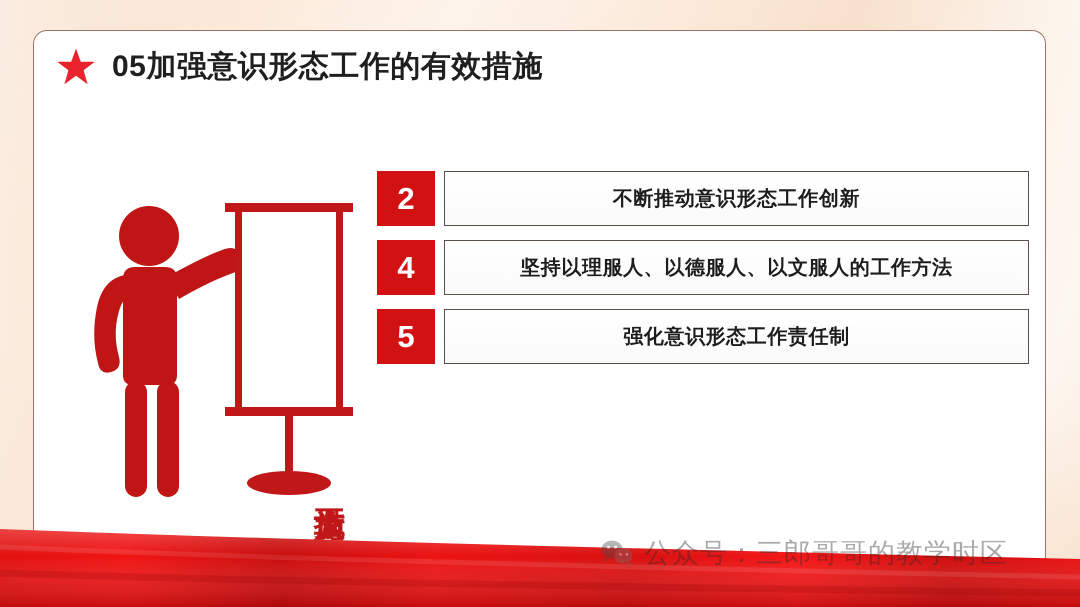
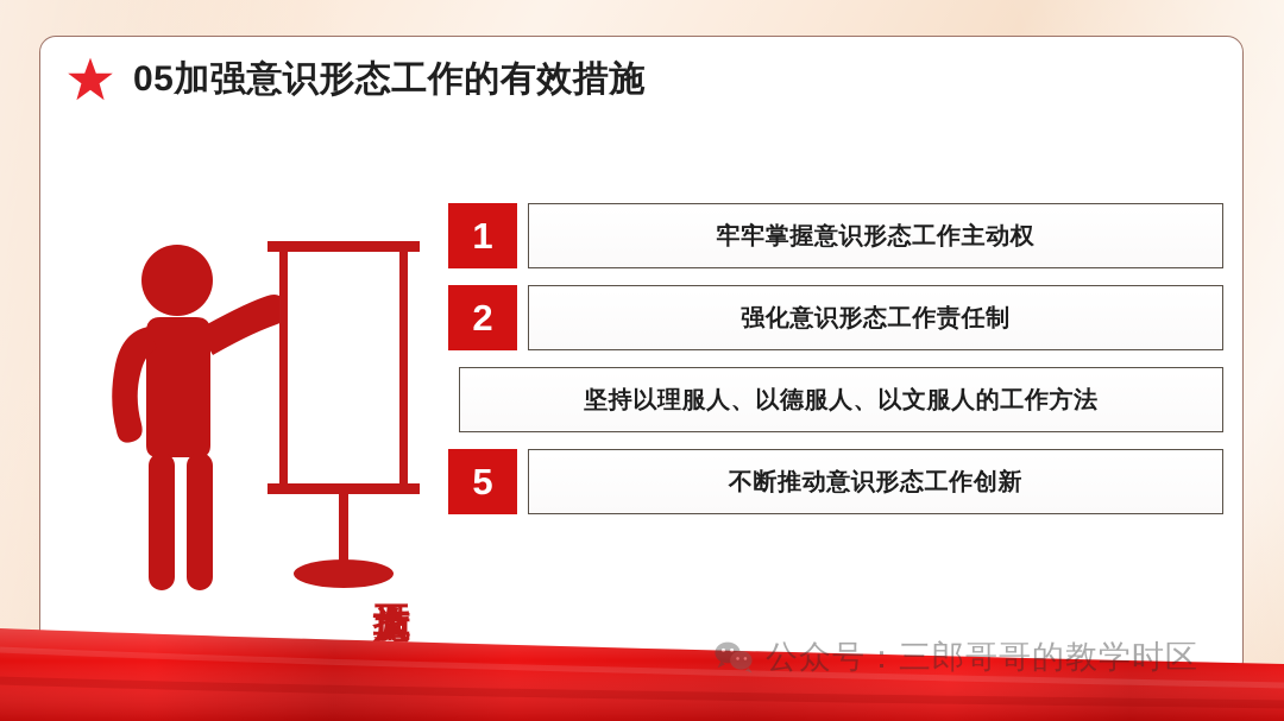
  05加强意识形态工作的有效措施
+ 1
+ 牢牢掌握意识形态工作主动权
  2
- 不断推动意识形态工作创新
+ 强化意识形态工作责任制
- 4
  坚持以理服人、以德服人、以文服人的工作方法
  5
- 强化意识形态工作责任制
+ 不断推动意识形态工作创新
  公众号：三郎哥哥的教学时区
